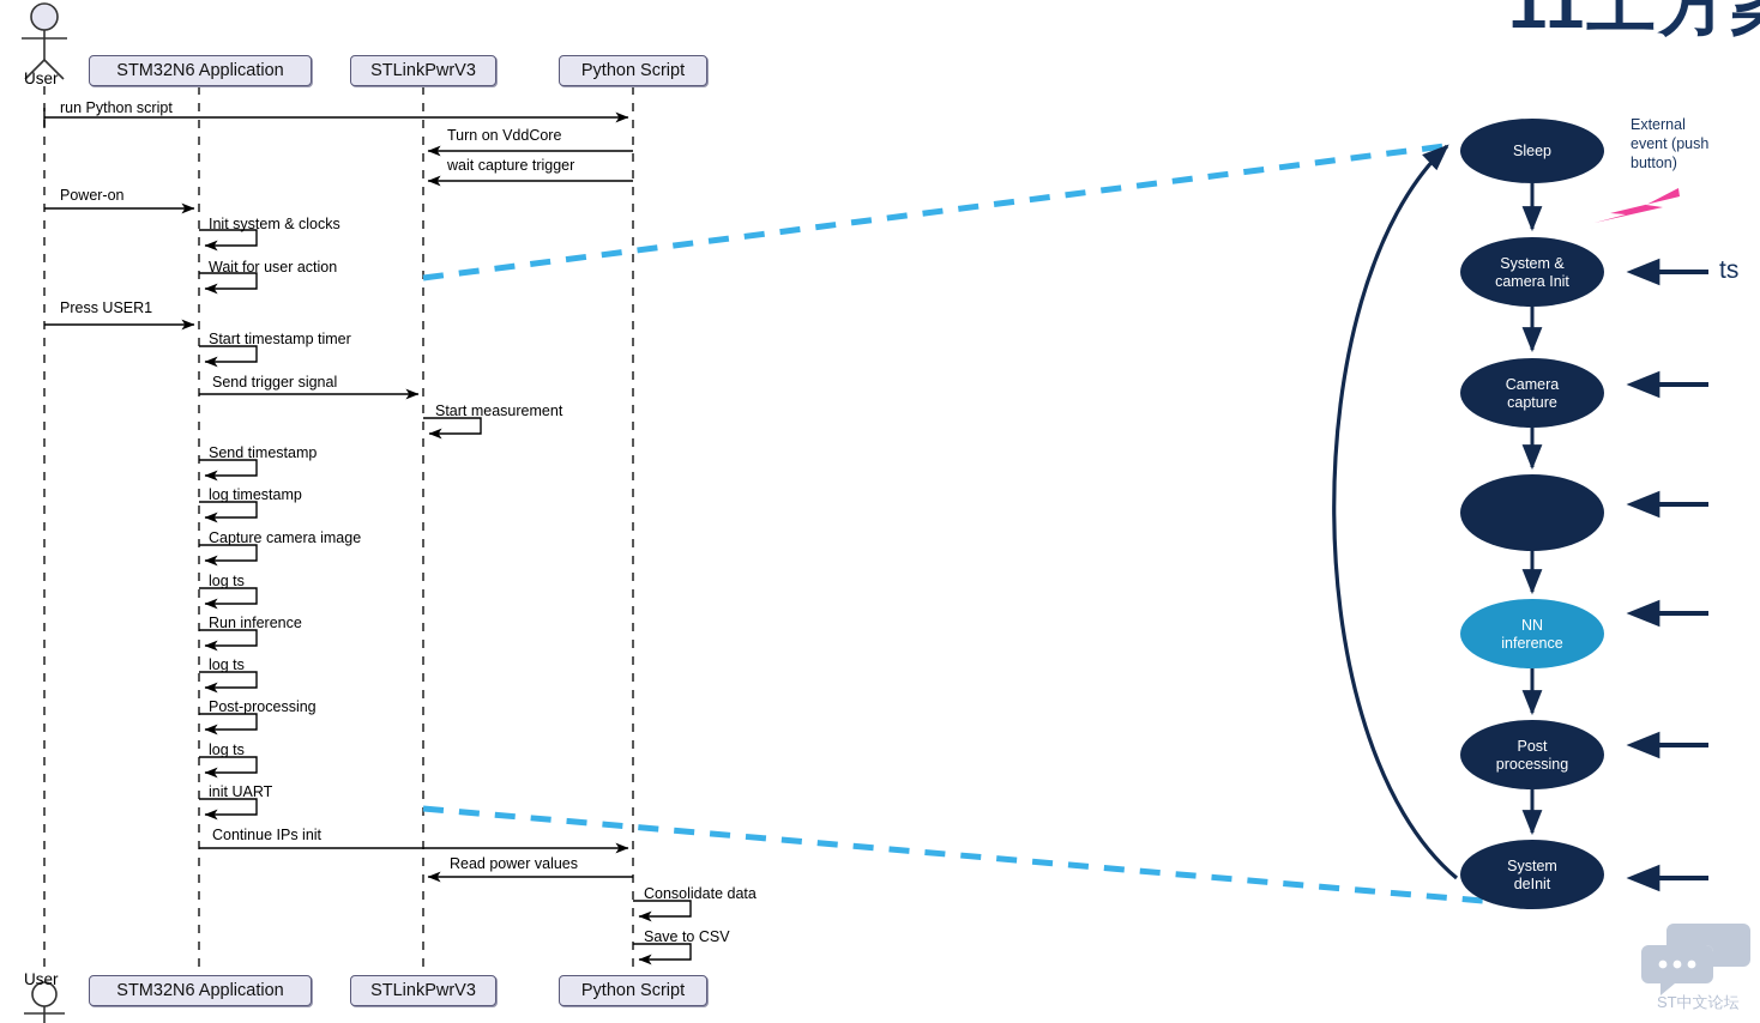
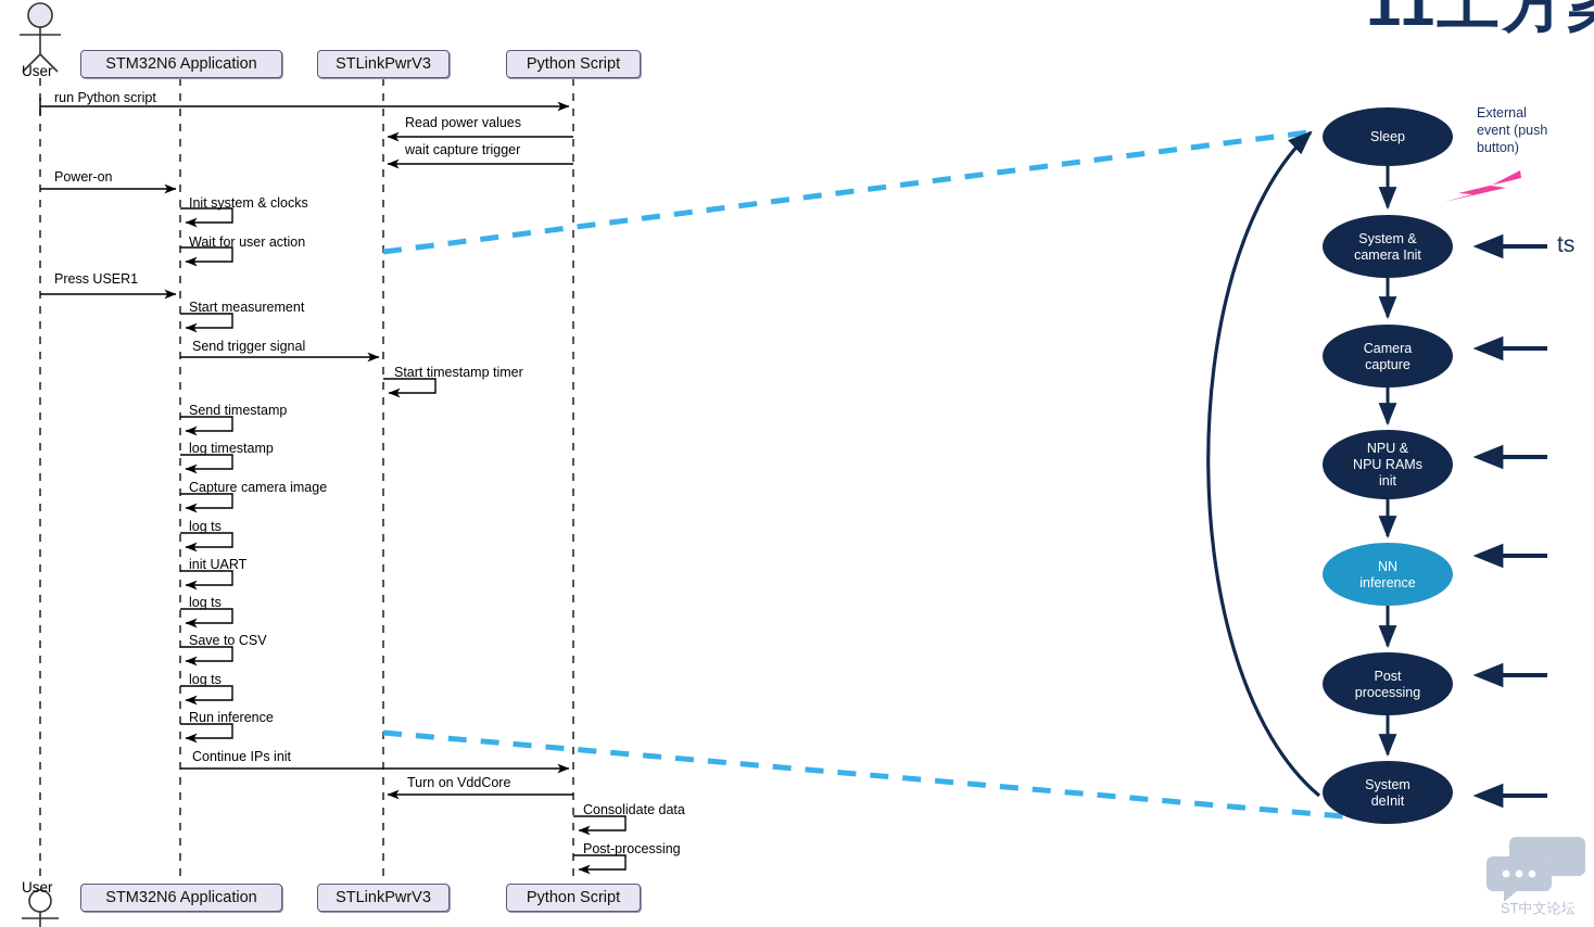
  11工方
  STM32N6 Application
  STLinkPwrV3
  Python Script
  STM32N6 Application
  STLinkPwrV3
  Python Script
  User
  User
  run Python script
- Turn on VddCore
+ Read power values
  wait capture trigger
  Power-on
  Init system & clocks
  Wait for user action
  Press USER1
- Start timestamp timer
+ Start measurement
  Send trigger signal
- Start measurement
+ Start timestamp timer
  Send timestamp
  log timestamp
  Capture camera image
  log ts
- Run inference
+ init UART
  log ts
- Post-processing
+ Save to CSV
  log ts
- init UART
+ Run inference
  Continue IPs init
- Read power values
+ Turn on VddCore
  Consolidate data
- Save to CSV
+ Post-processing
  Sleep
  System &
  camera Init
  Camera
  capture
+ NPU &
+ NPU RAMs
+ init
  NN
  inference
  Post
  processing
  System
  deInit
  External
  event (push
  button)
  ts
  ST中文论坛
